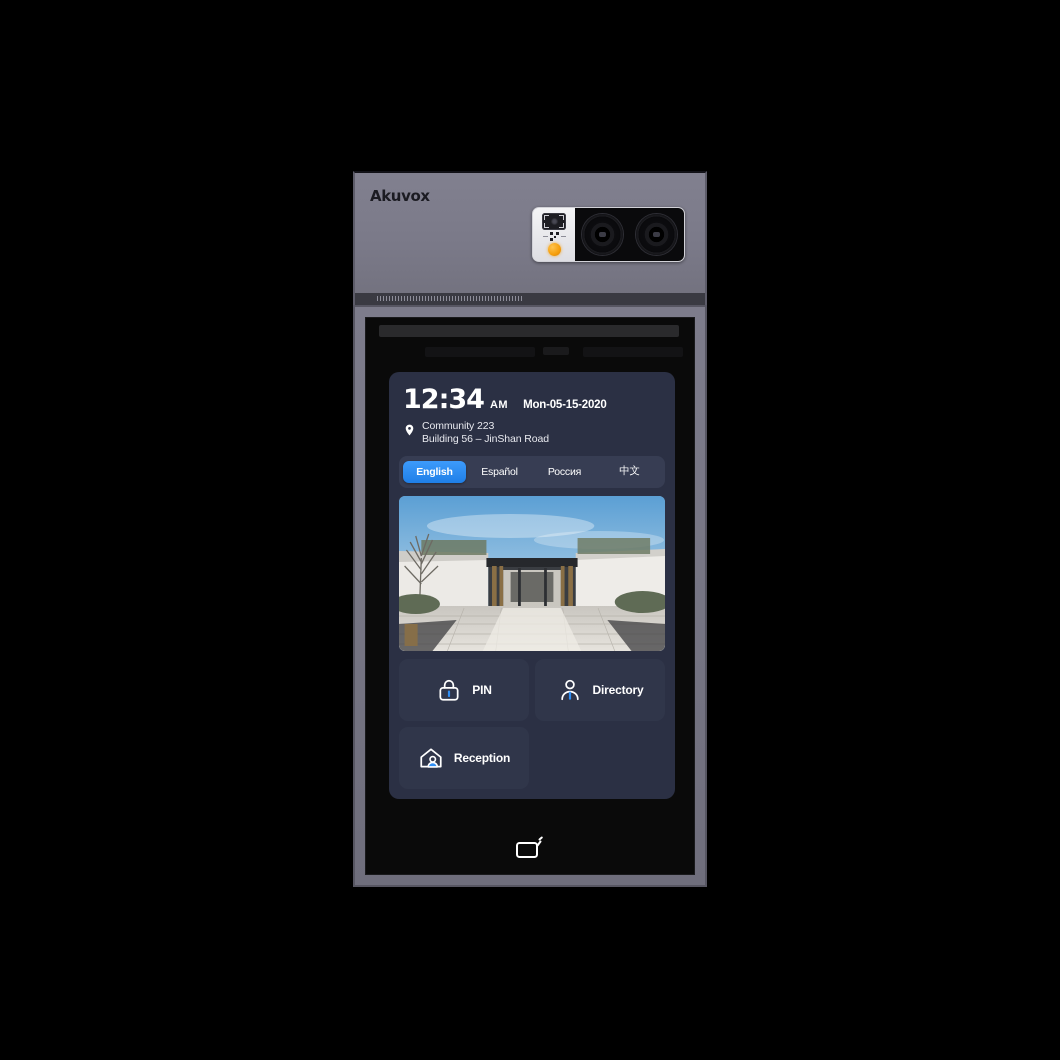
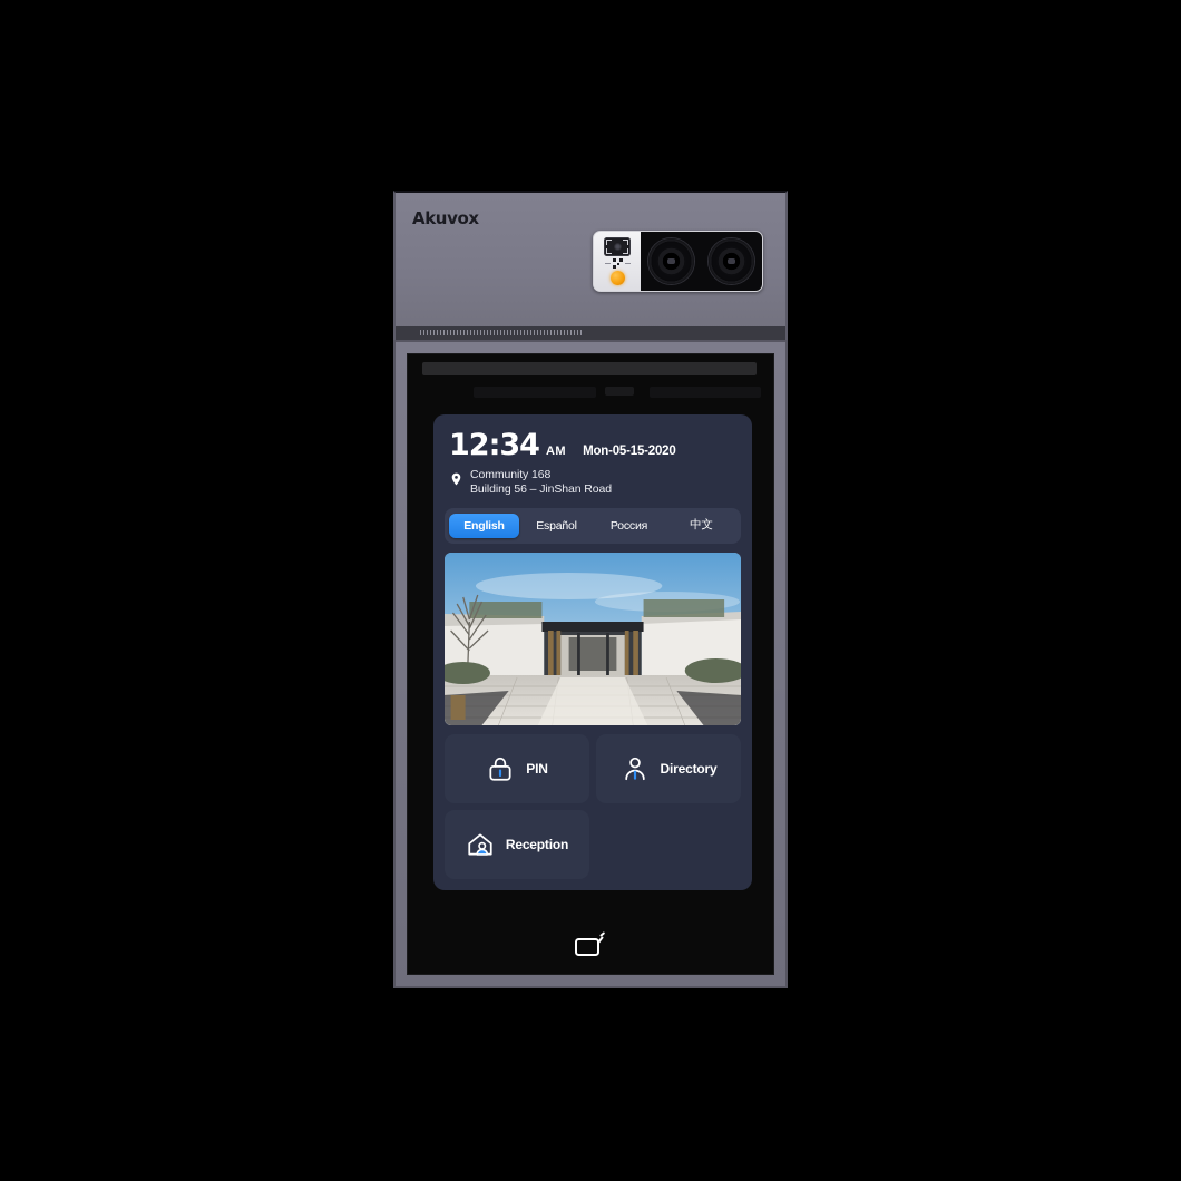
  Akuvox
  12:34
  AM
  Mon-05-15-2020
- Community 223
+ Community 168
  Building 56 – JinShan Road
  English
  Español
  Россия
  中文
  PIN
  Directory
  Reception
